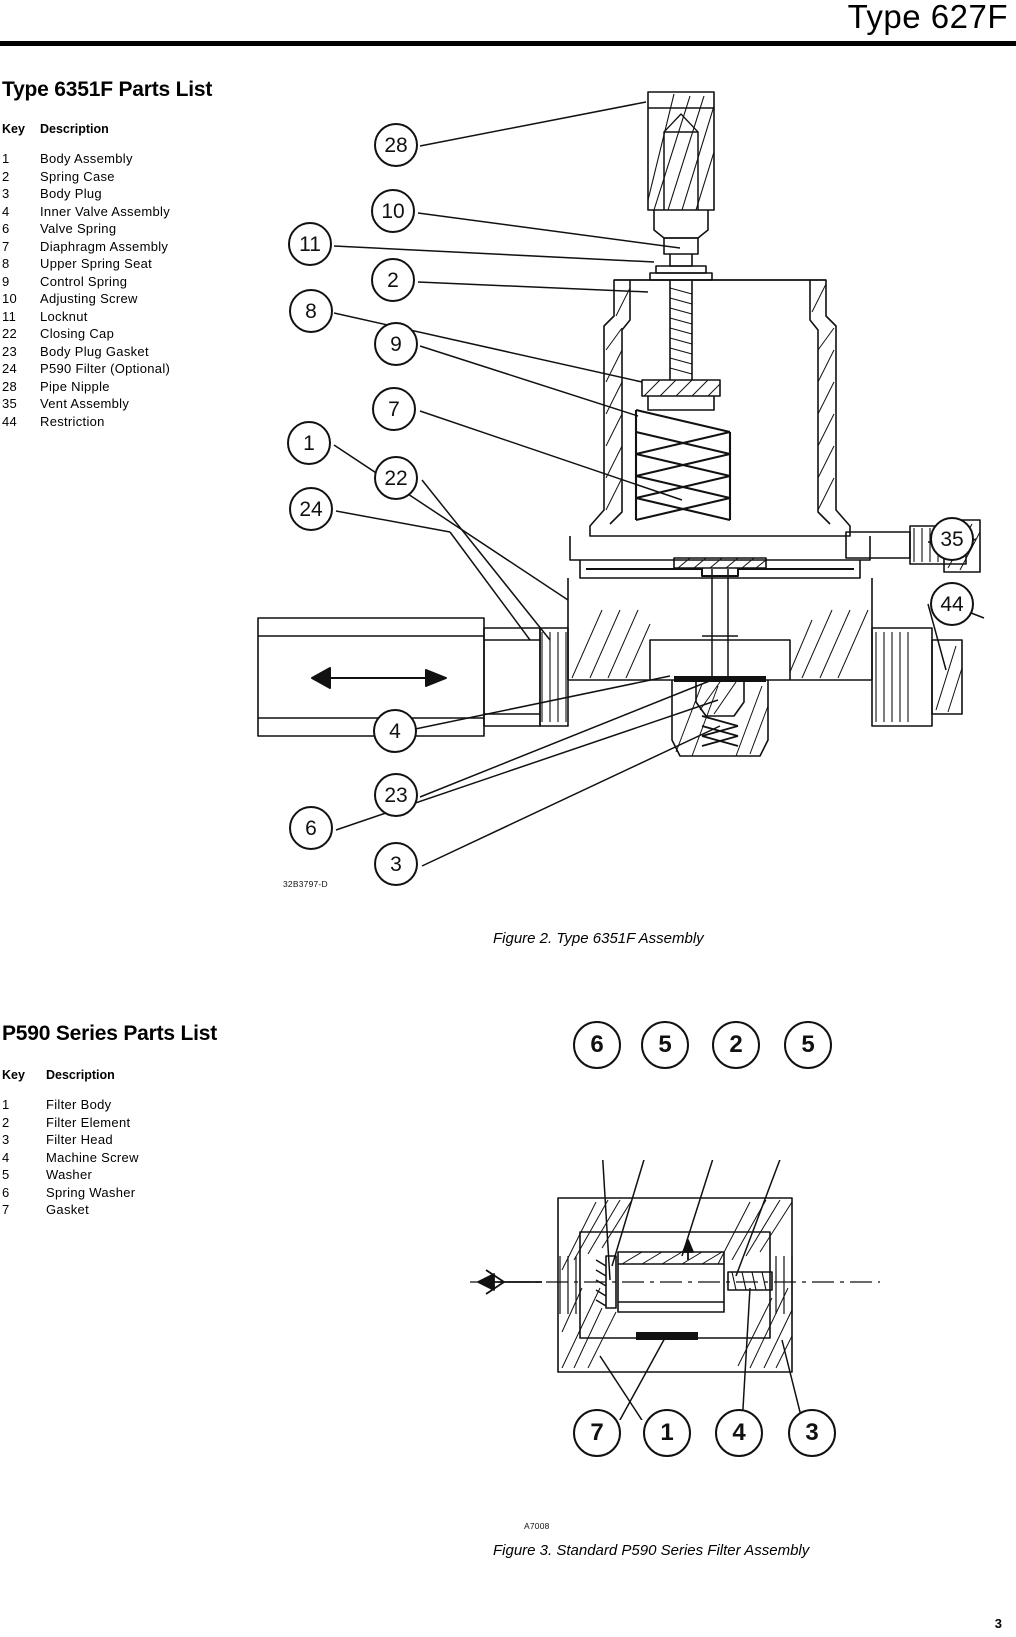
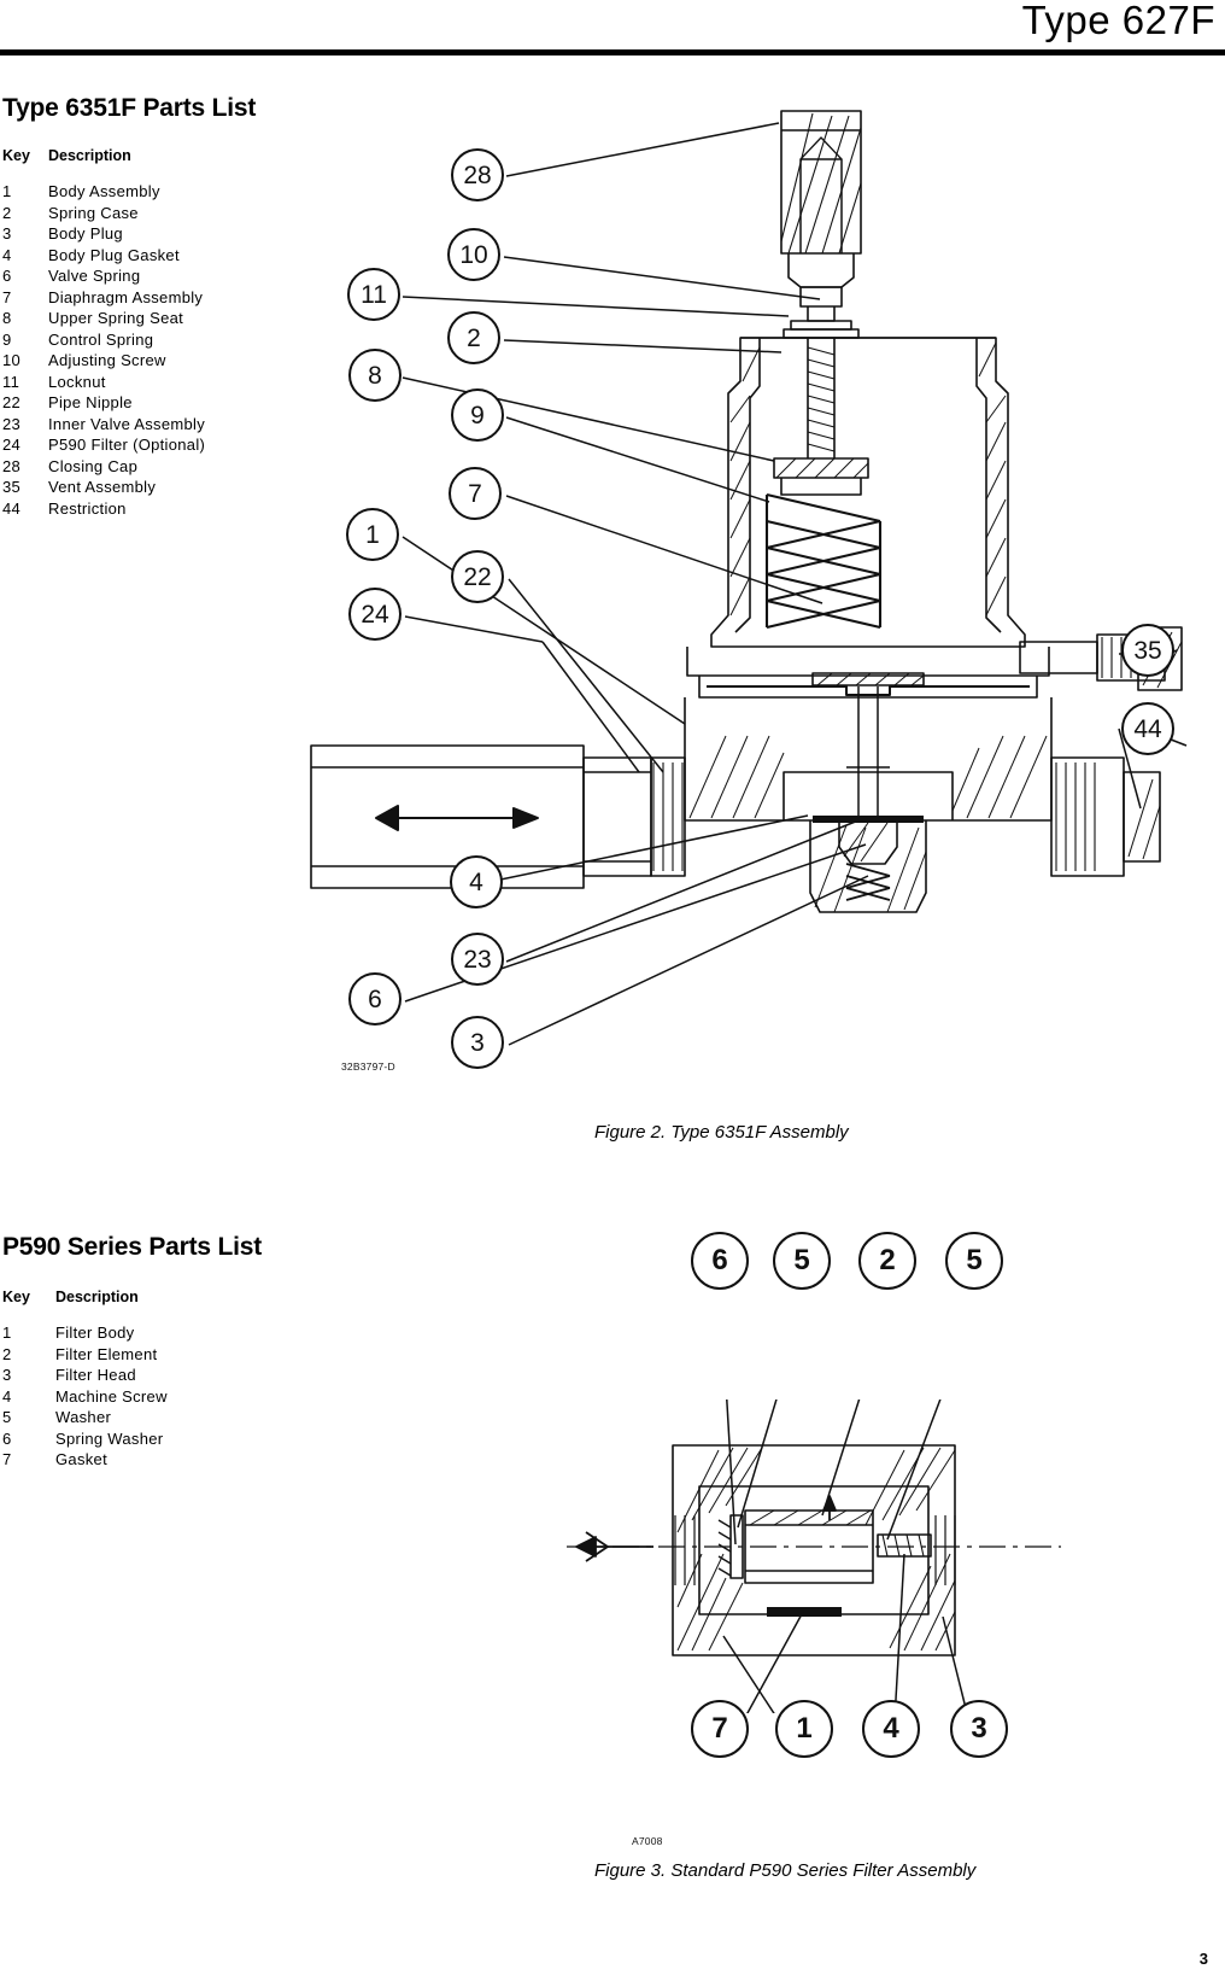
  Type 627F
  Type 6351F Parts List
  Key	Description
  1	Body Assembly
  2	Spring Case
  3	Body Plug
- 4	Inner Valve Assembly
+ 4	Body Plug Gasket
  6	Valve Spring
  7	Diaphragm Assembly
  8	Upper Spring Seat
  9	Control Spring
  10	Adjusting Screw
  11	Locknut
- 22	Closing Cap
+ 22	Pipe Nipple
- 23	Body Plug Gasket
+ 23	Inner Valve Assembly
  24	P590 Filter (Optional)
- 28	Pipe Nipple
+ 28	Closing Cap
  35	Vent Assembly
  44	Restriction
  32B3797-D
  28
  10
  11
  2
  8
  9
  7
  1
  22
  24
  35
  44
  4
  23
  6
  3
  Figure 2. Type 6351F Assembly
  P590 Series Parts List
  Key	Description
  1	Filter Body
  2	Filter Element
  3	Filter Head
  4	Machine Screw
  5	Washer
  6	Spring Washer
  7	Gasket
  A7008
  6
  5
  2
  5
  7
  1
  4
  3
  Figure 3. Standard P590 Series Filter Assembly
  3
